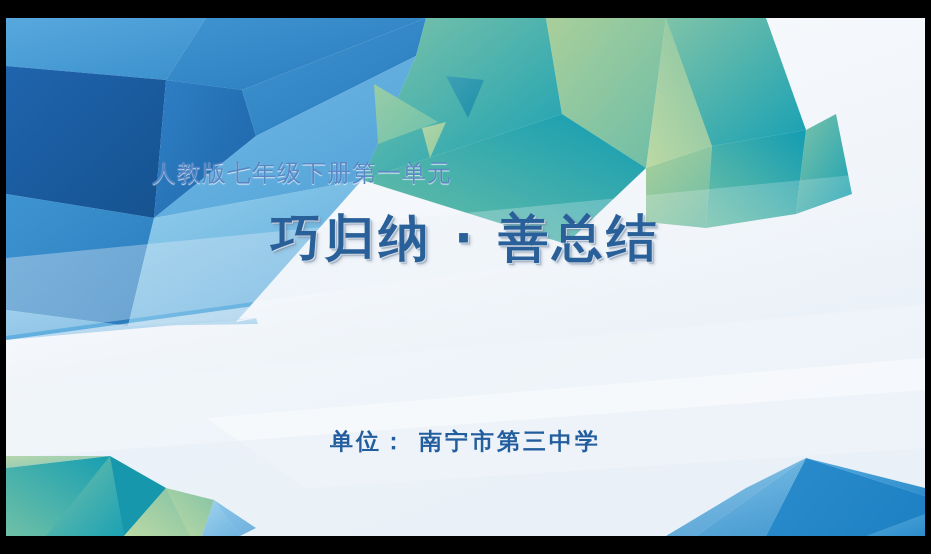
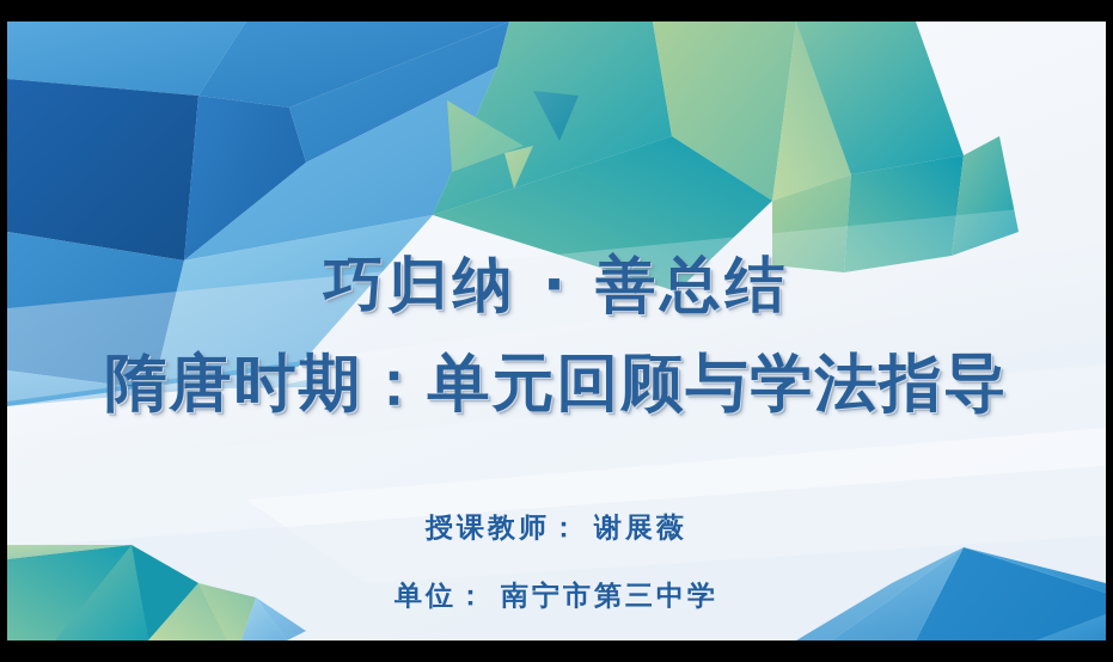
- 人教版七年级下册第一单元
  巧归纳 · 善总结
+ 隋唐时期：单元回顾与学法指导
+ 授课教师： 谢展薇
  单位： 南宁市第三中学
